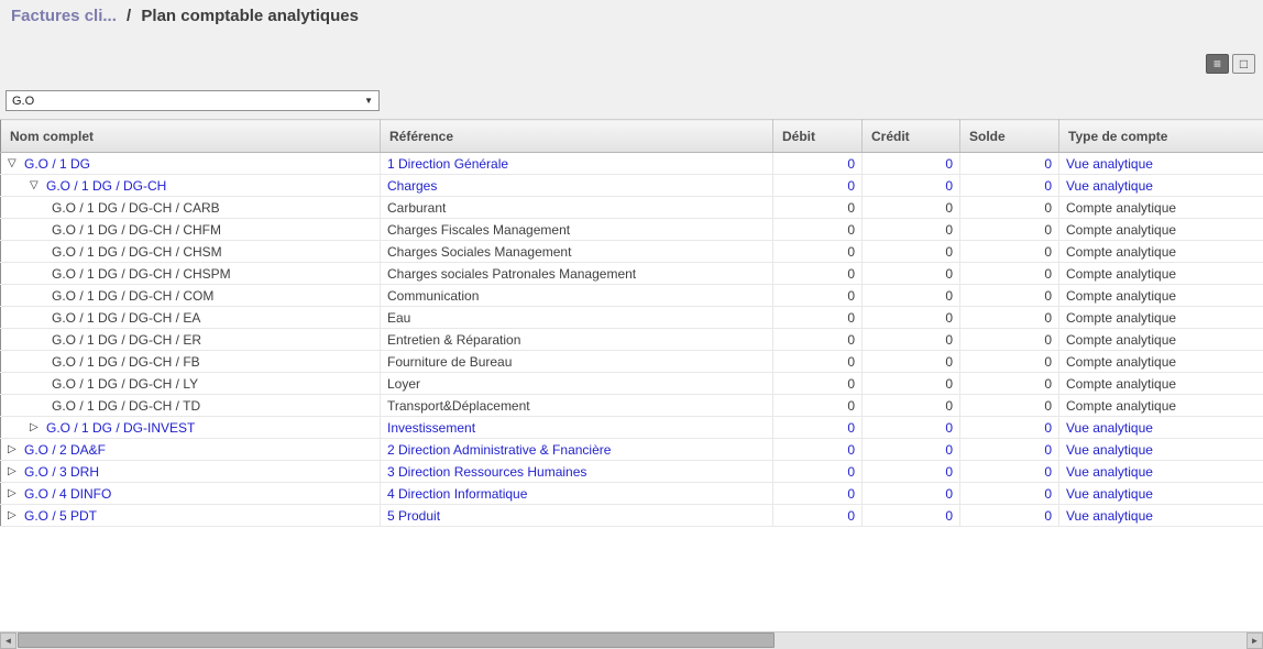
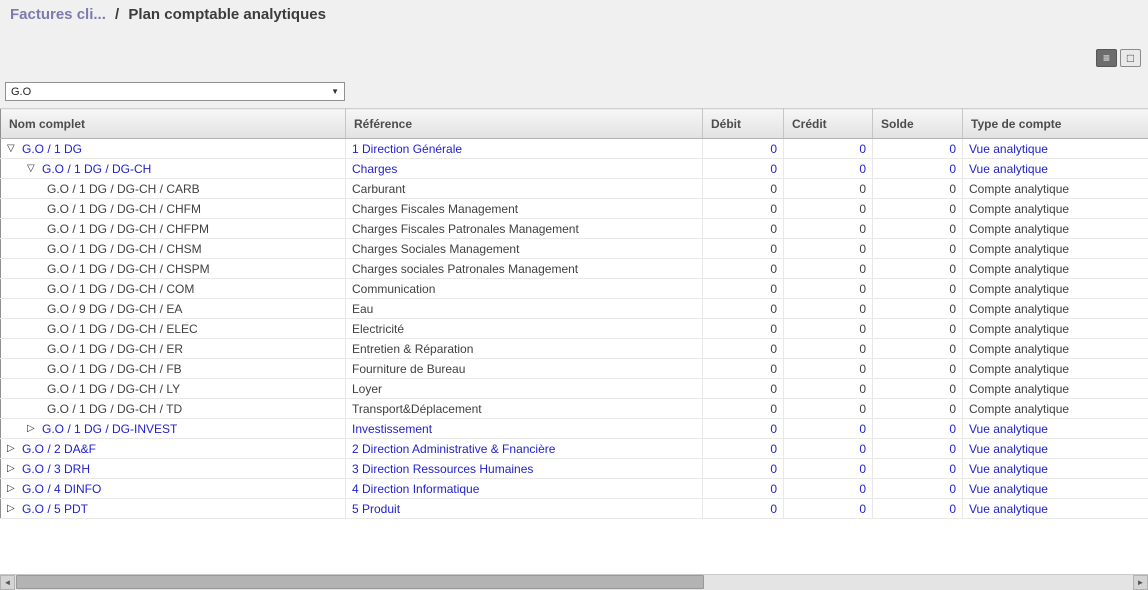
  Factures cli... / Plan comptable analytiques
  ≡
  □
  G.O
  ▼
  Nom complet	Référence	Débit	Crédit	Solde	Type de compte
  ▽ G.O / 1 DG	1 Direction Générale	0	0	0	Vue analytique
  ▽ G.O / 1 DG / DG-CH	Charges	0	0	0	Vue analytique
  G.O / 1 DG / DG-CH / CARB	Carburant	0	0	0	Compte analytique
  G.O / 1 DG / DG-CH / CHFM	Charges Fiscales Management	0	0	0	Compte analytique
+ G.O / 1 DG / DG-CH / CHFPM	Charges Fiscales Patronales Management	0	0	0	Compte analytique
  G.O / 1 DG / DG-CH / CHSM	Charges Sociales Management	0	0	0	Compte analytique
  G.O / 1 DG / DG-CH / CHSPM	Charges sociales Patronales Management	0	0	0	Compte analytique
  G.O / 1 DG / DG-CH / COM	Communication	0	0	0	Compte analytique
- G.O / 1 DG / DG-CH / EA	Eau	0	0	0	Compte analytique
+ G.O / 9 DG / DG-CH / EA	Eau	0	0	0	Compte analytique
+ G.O / 1 DG / DG-CH / ELEC	Electricité	0	0	0	Compte analytique
  G.O / 1 DG / DG-CH / ER	Entretien & Réparation	0	0	0	Compte analytique
  G.O / 1 DG / DG-CH / FB	Fourniture de Bureau	0	0	0	Compte analytique
  G.O / 1 DG / DG-CH / LY	Loyer	0	0	0	Compte analytique
  G.O / 1 DG / DG-CH / TD	Transport&Déplacement	0	0	0	Compte analytique
  ▷ G.O / 1 DG / DG-INVEST	Investissement	0	0	0	Vue analytique
  ▷ G.O / 2 DA&F	2 Direction Administrative & Fnancière	0	0	0	Vue analytique
  ▷ G.O / 3 DRH	3 Direction Ressources Humaines	0	0	0	Vue analytique
  ▷ G.O / 4 DINFO	4 Direction Informatique	0	0	0	Vue analytique
  ▷ G.O / 5 PDT	5 Produit	0	0	0	Vue analytique
  ◄
  ►
